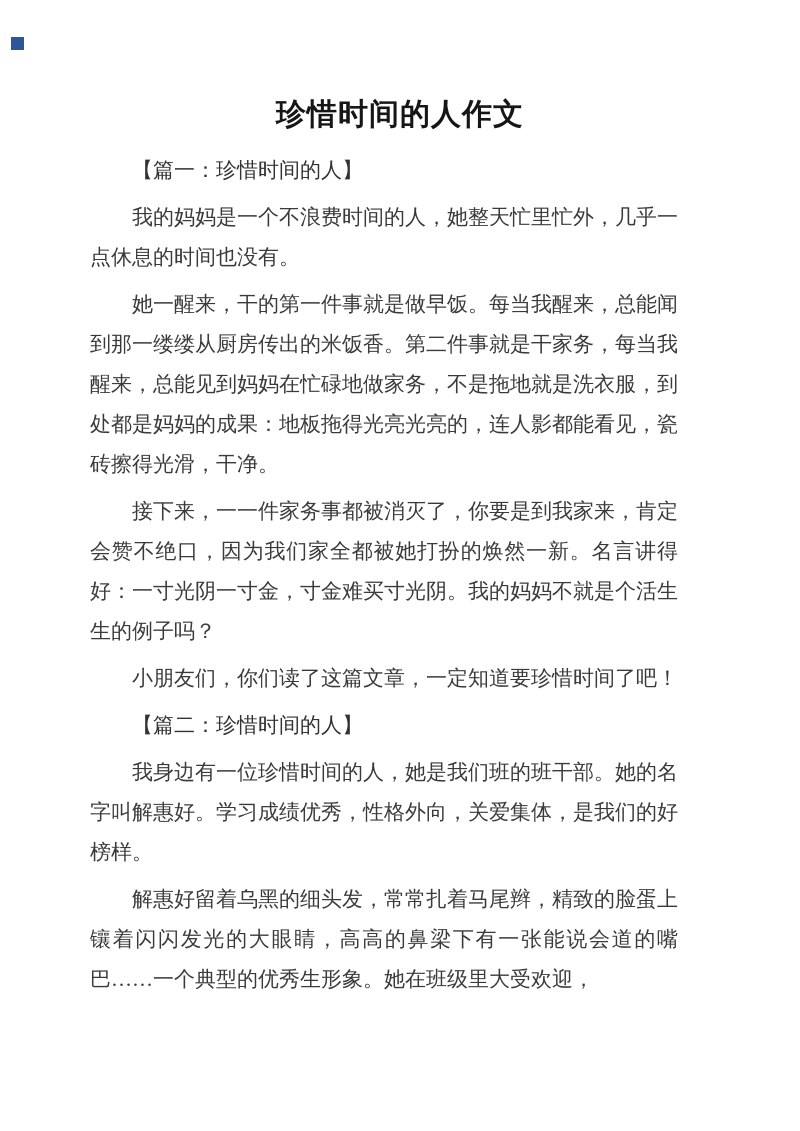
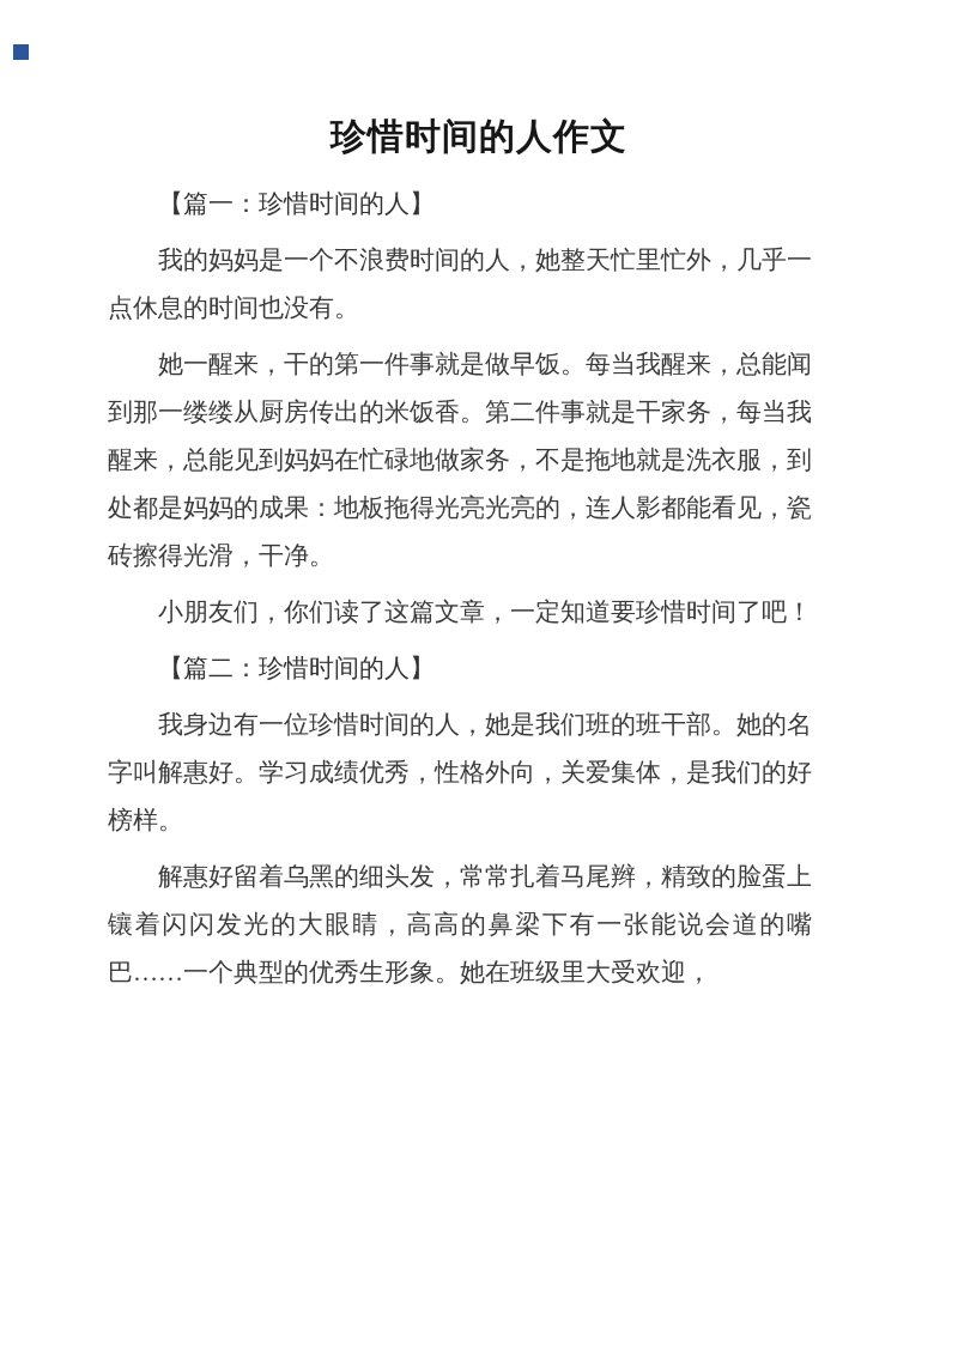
  珍惜时间的人作文
  【篇一：珍惜时间的人】
  我的妈妈是一个不浪费时间的人，她整天忙里忙外，几乎一点休息的时间也没有。
  她一醒来，干的第一件事就是做早饭。每当我醒来，总能闻到那一缕缕从厨房传出的米饭香。第二件事就是干家务，每当我醒来，总能见到妈妈在忙碌地做家务，不是拖地就是洗衣服，到处都是妈妈的成果：地板拖得光亮光亮的，连人影都能看见，瓷砖擦得光滑，干净。
- 接下来，一一件家务事都被消灭了，你要是到我家来，肯定会赞不绝口，因为我们家全都被她打扮的焕然一新。名言讲得好：一寸光阴一寸金，寸金难买寸光阴。我的妈妈不就是个活生生的例子吗？
  小朋友们，你们读了这篇文章，一定知道要珍惜时间了吧！
  【篇二：珍惜时间的人】
  我身边有一位珍惜时间的人，她是我们班的班干部。她的名字叫解惠好。学习成绩优秀，性格外向，关爱集体，是我们的好榜样。
  解惠好留着乌黑的细头发，常常扎着马尾辫，精致的脸蛋上镶着闪闪发光的大眼睛，高高的鼻梁下有一张能说会道的嘴巴……一个典型的优秀生形象。她在班级里大受欢迎，
